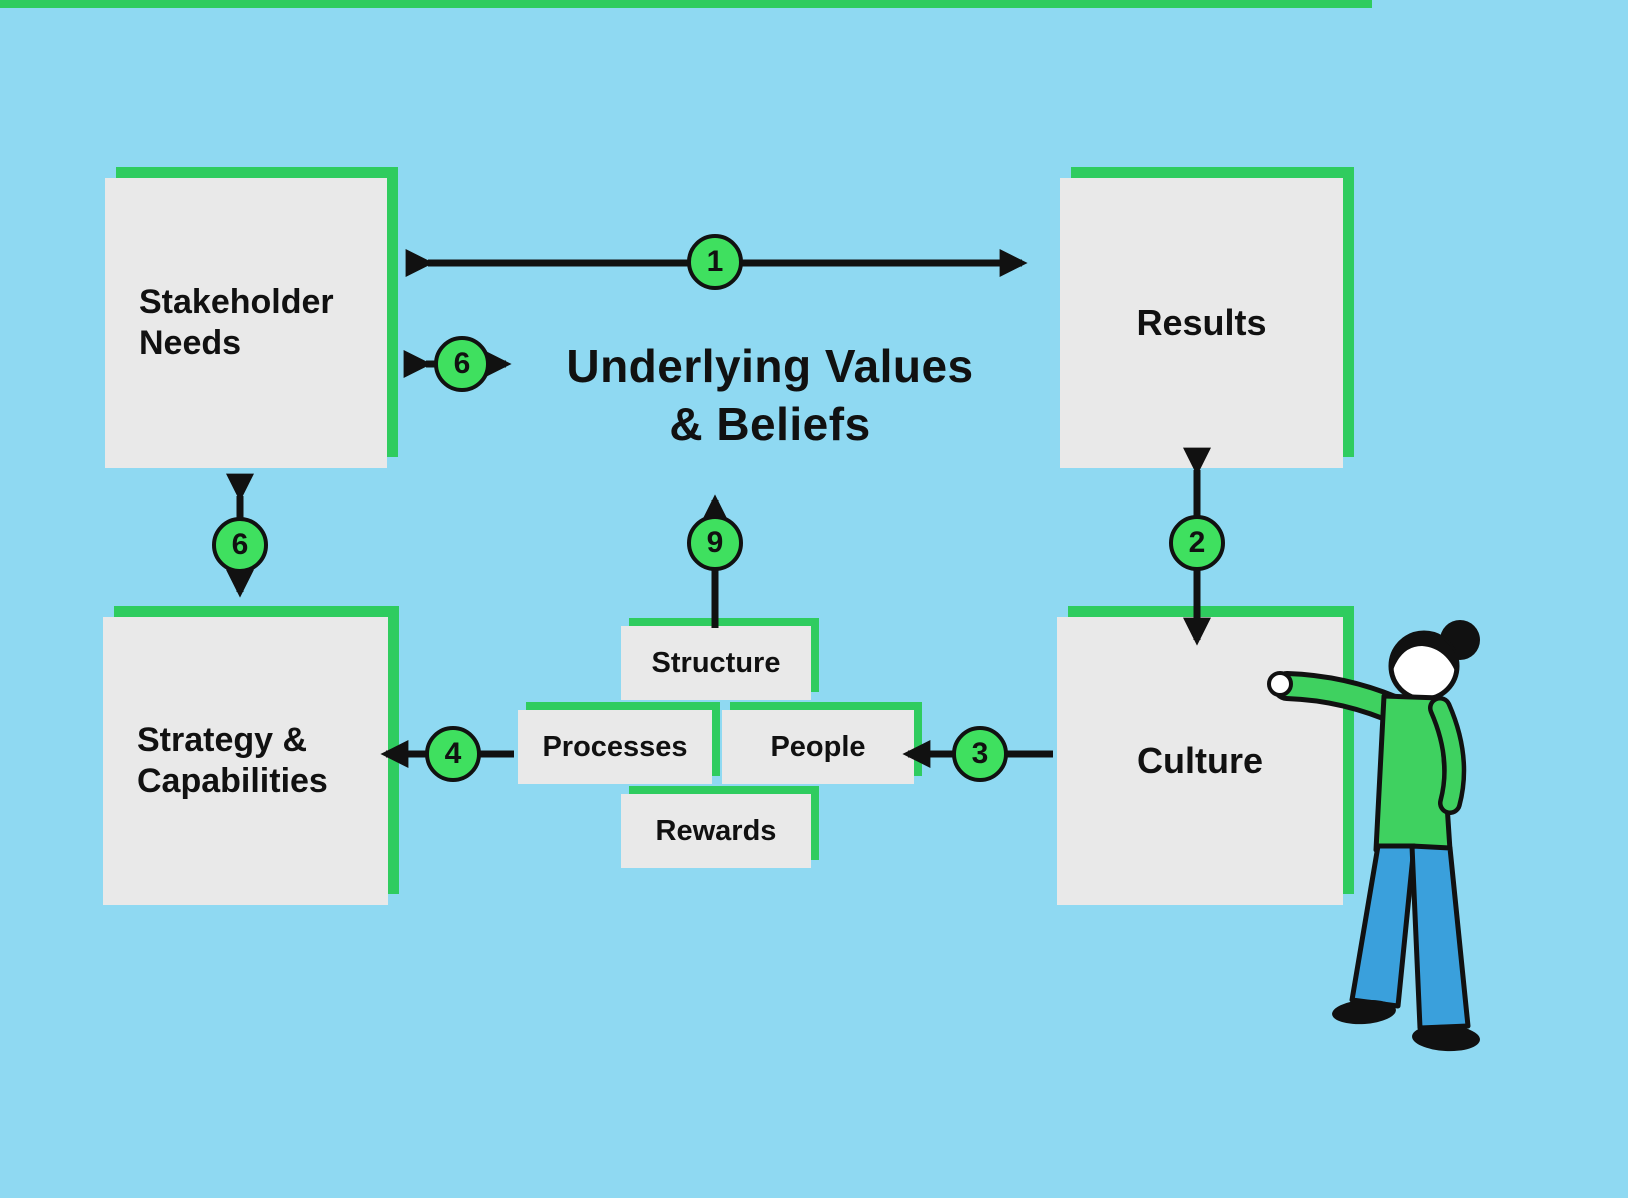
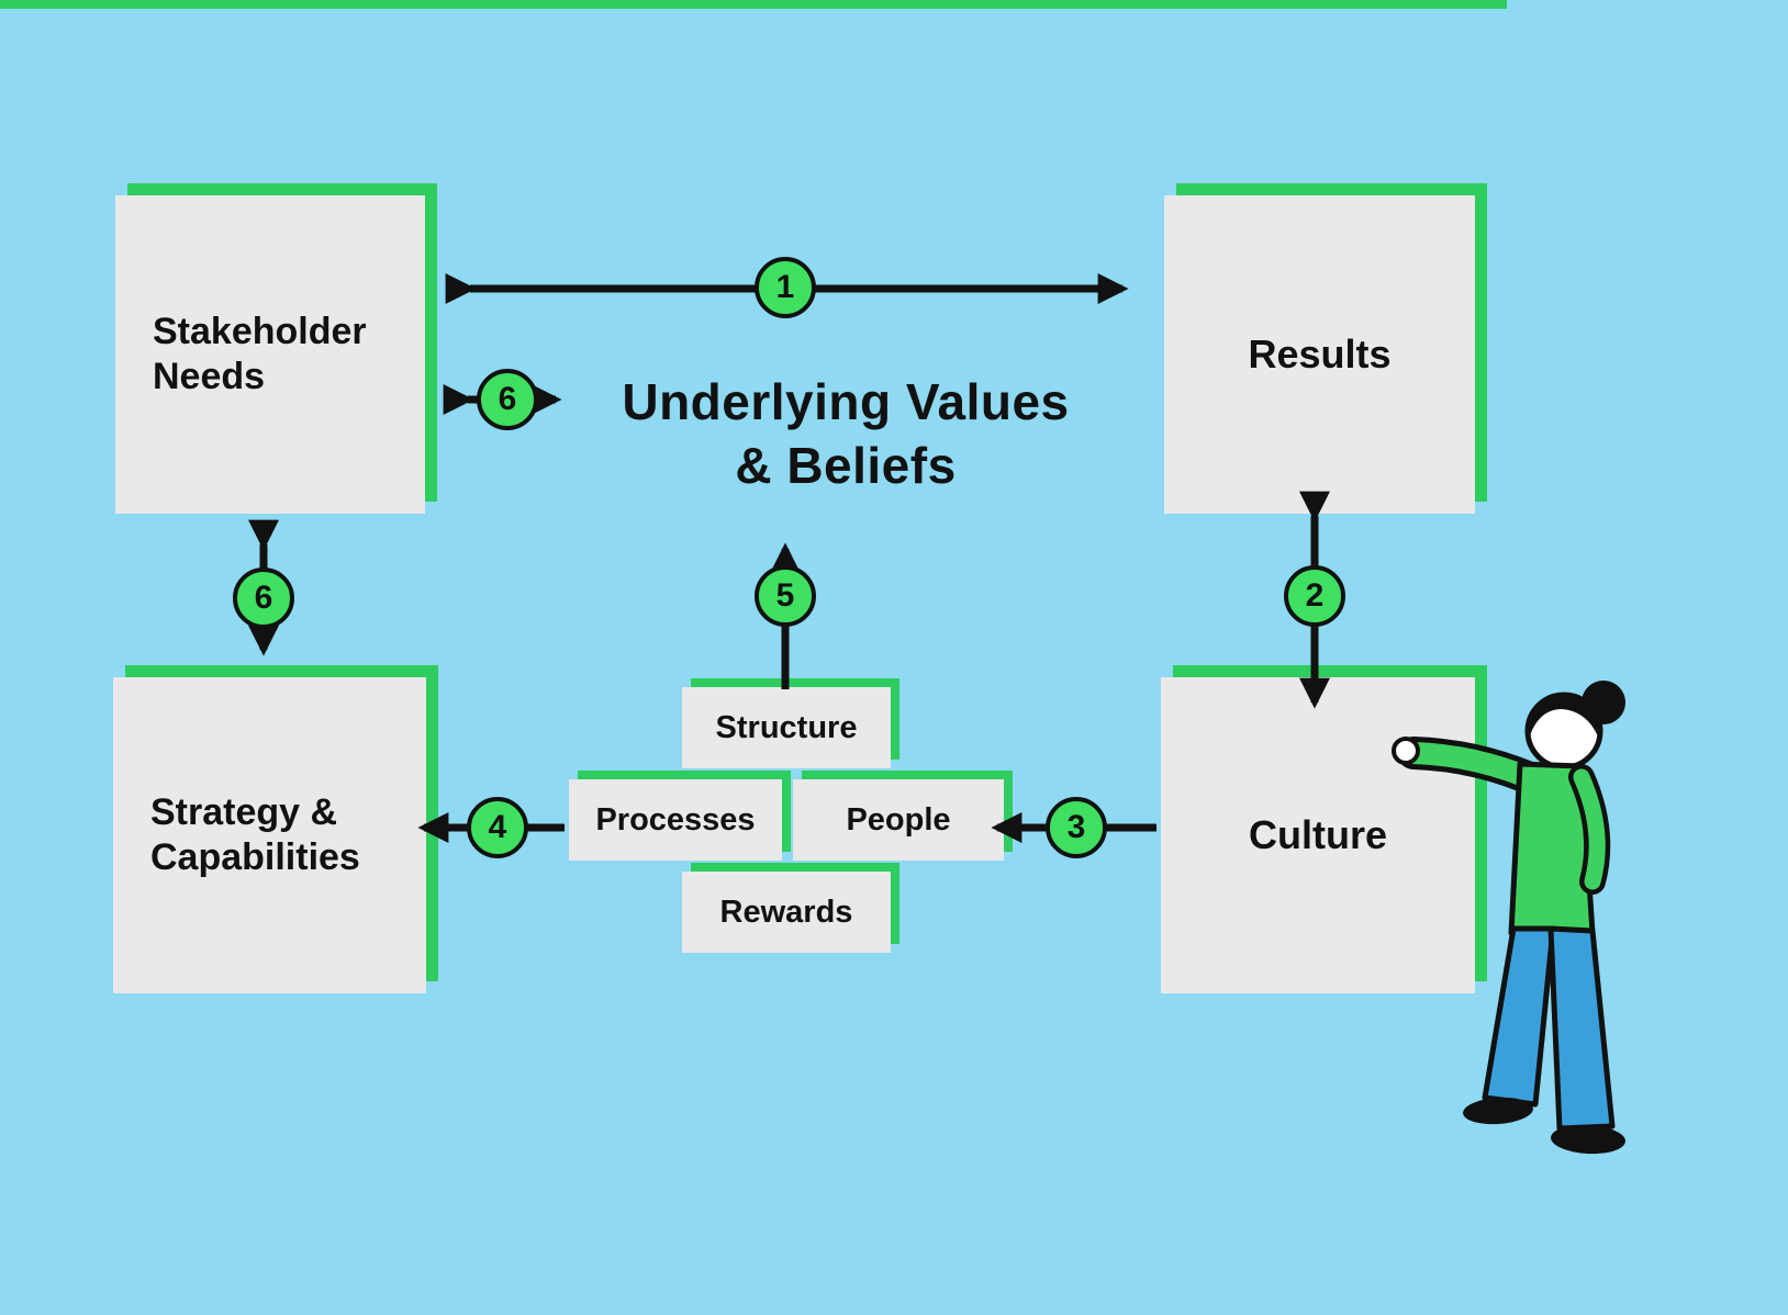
  Stakeholder
  Needs
  Results
  Strategy &
  Capabilities
  Culture
  Structure
  Processes
  People
  Rewards
  Underlying Values
  & Beliefs
  1
  6
  6
  2
- 9
+ 5
  4
  3
